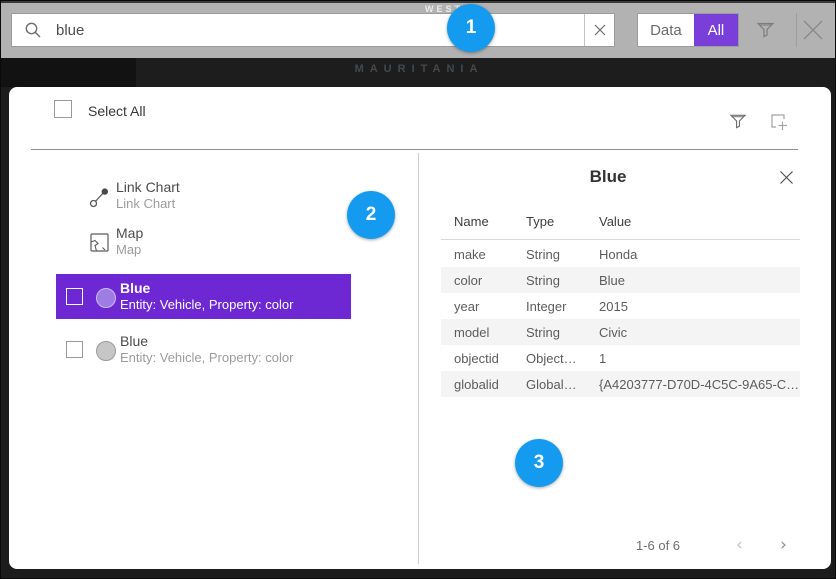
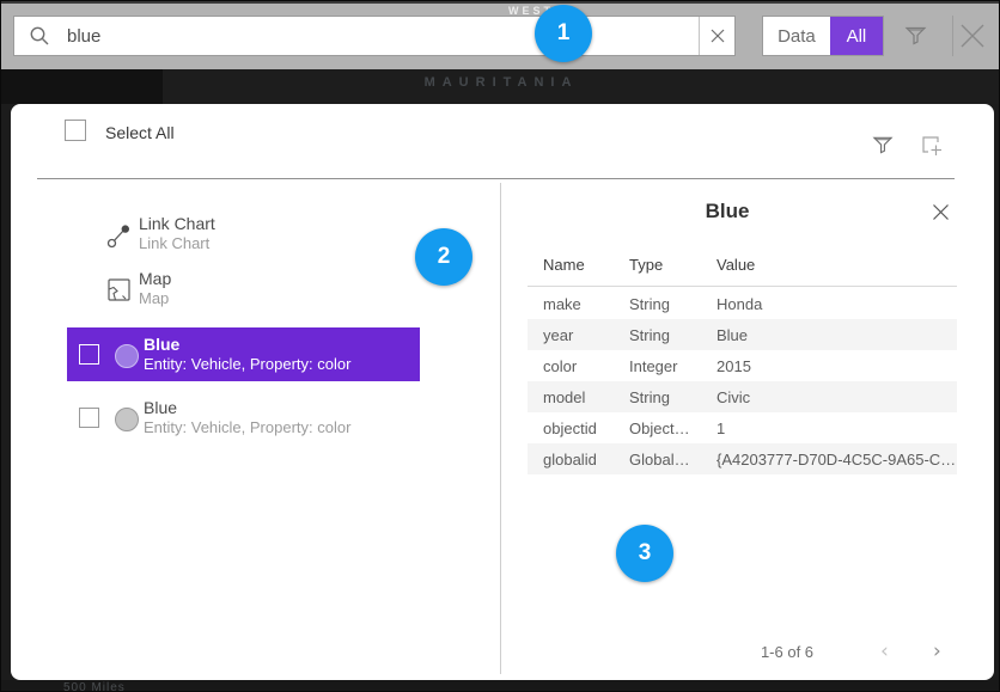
  blue
  Data
  All
  MAURITANIA
  Select All
  Link Chart
  Link Chart
  Map
  Map
  Blue
  Entity: Vehicle, Property: color
  Blue
  Entity: Vehicle, Property: color
  Blue
  Name
  Type
  Value
  make
  String
  Honda
- color
+ year
  String
  Blue
- year
+ color
  Integer
  2015
  model
  String
  Civic
  objectid
  Object…
  1
  globalid
  Global…
  {A4203777-D70D-4C5C-9A65-C…
  1-6 of 6
  ‹
  ›
+ 500 Miles
  1
  2
  3
